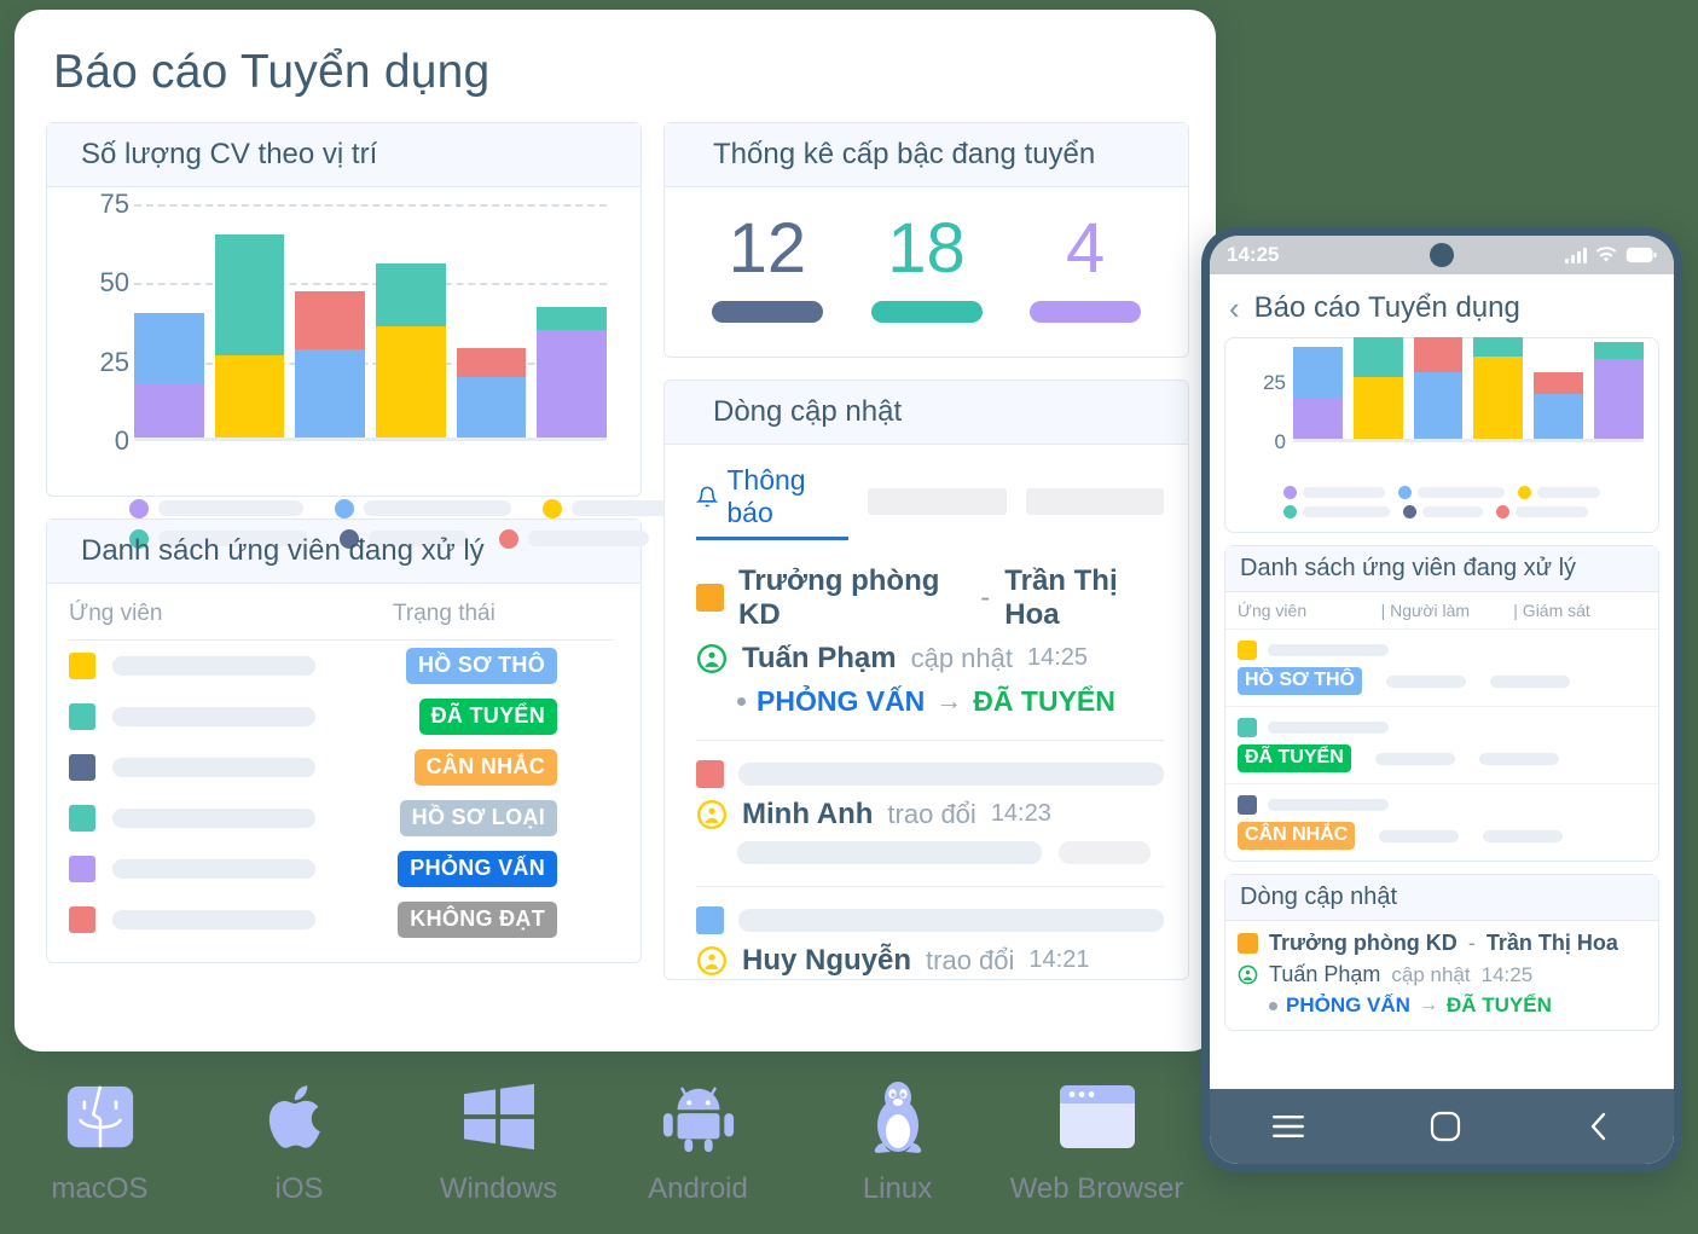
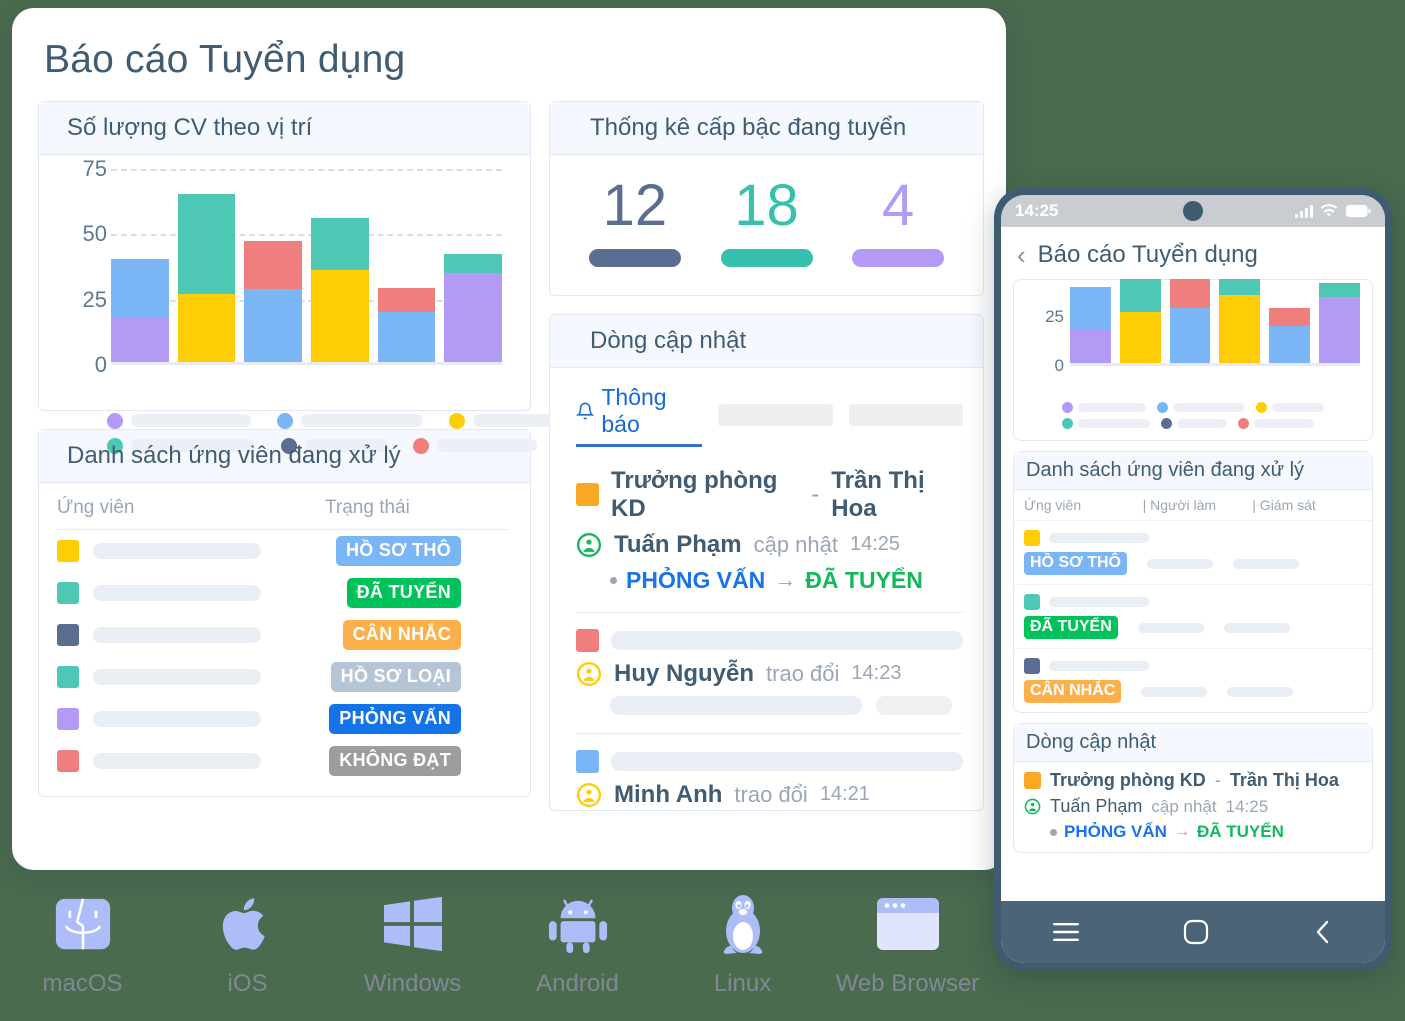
  Báo cáo Tuyển dụng
  Số lượng CV theo vị trí
  0
  25
  50
  75
  Danh sách ứng viên đang xử lý
  Ứng viên
  Trạng thái
  HỒ SƠ THÔ
  ĐÃ TUYỂN
  CÂN NHẮC
  HỒ SƠ LOẠI
  PHỎNG VẤN
  KHÔNG ĐẠT
  Thống kê cấp bậc đang tuyển
  12
  18
  4
  Dòng cập nhật
  Thông báo
  Trưởng phòng KD
  -
  Trần Thị Hoa
  Tuấn Phạm
  cập nhật
  14:25
  PHỎNG VẤN
  →
  ĐÃ TUYỂN
- Minh Anh
+ Huy Nguyễn
  trao đổi
  14:23
- Huy Nguyễn
+ Minh Anh
  trao đổi
  14:21
  14:25
  ‹
  Báo cáo Tuyển dụng
  25
  0
  Danh sách ứng viên đang xử lý
  Ứng viên
  | Người làm
  | Giám sát
  HỒ SƠ THÔ
  ĐÃ TUYỂN
  CÂN NHẮC
  Dòng cập nhật
  Trưởng phòng KD
  -
  Trần Thị Hoa
  Tuấn Phạm
  cập nhật
  14:25
  PHỎNG VẤN
  →
  ĐÃ TUYỂN
  macOS
  iOS
  Windows
  Android
  Linux
  Web Browser
